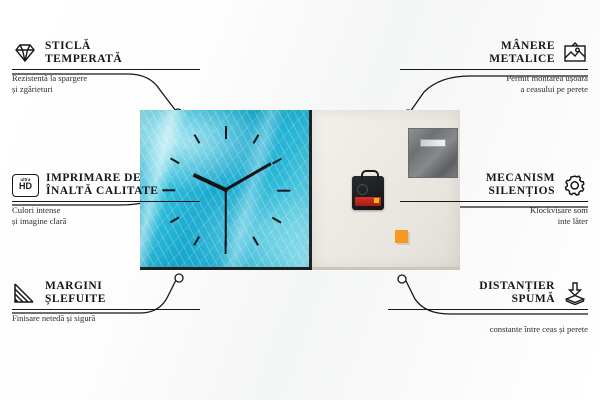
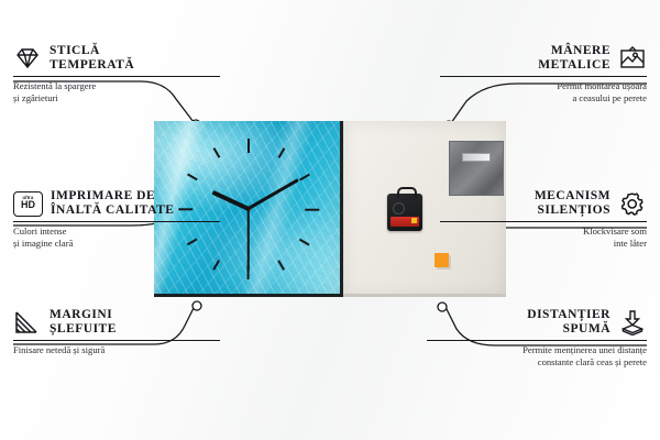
  STICLĂ
  TEMPERATĂ
  Rezistentă la spargere
  și zgârieturi
  HD
  IMPRIMARE DE
  ÎNALTĂ CALITATE
  Culori intense
  și imagine clară
  MARGINI
  ȘLEFUITE
  Finisare netedă și sigură
  MÂNERE
  METALICE
  Permit montarea ușoară
  a ceasului pe perete
  MECANISM
  SILENȚIOS
  Klockvisare som
  inte låter
  DISTANȚIER
  SPUMĂ
+ Permite menținerea unei distanțe
- constante între ceas și perete
+ constante clară ceas și perete
